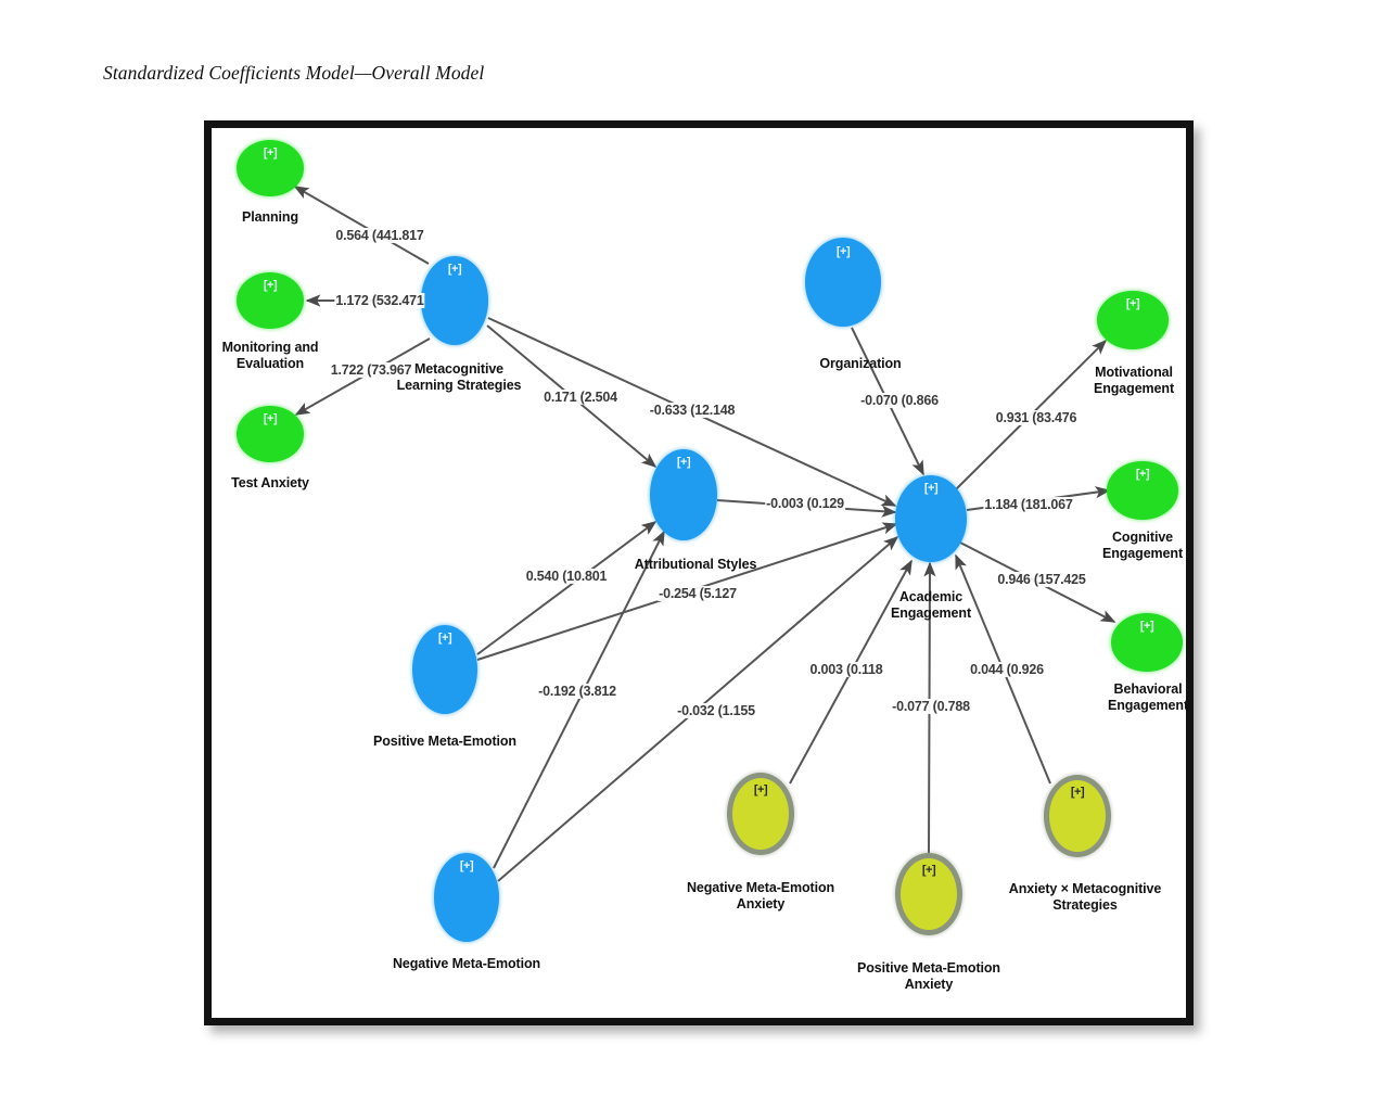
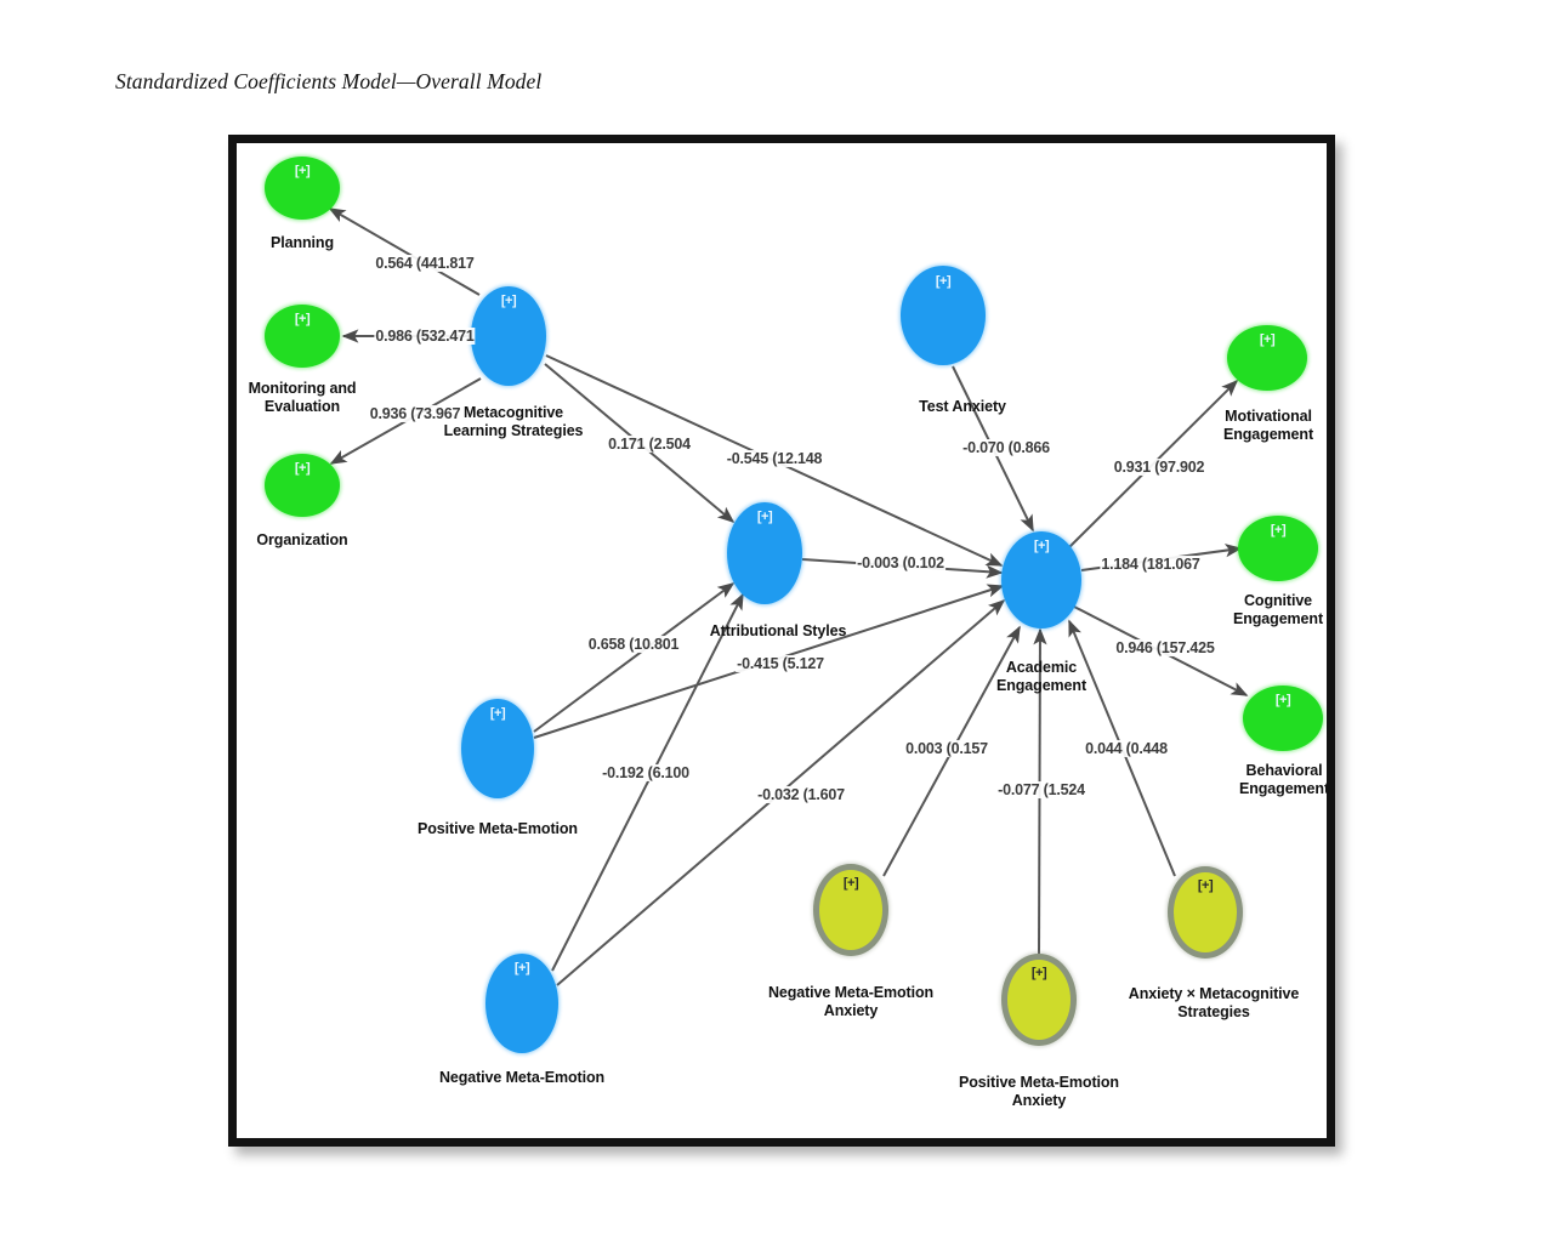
  Standardized Coefficients Model—Overall Model
  [+]
  [+]
  [+]
  [+]
  [+]
  [+]
  [+]
  [+]
  [+]
  [+]
  [+]
  [+]
  [+]
  [+]
  [+]
  Planning
  Monitoring and
  Evaluation
- Test Anxiety
+ Organization
  Metacognitive
  Learning Strategies
  Attributional Styles
- Organization
+ Test Anxiety
  Academic
  Engagement
  Positive Meta-Emotion
  Negative Meta-Emotion
  Motivational
  Engagement
  Cognitive
  Engagement
  Behavioral
  Engagement
  Negative Meta-Emotion
  Anxiety
  Positive Meta-Emotion
  Anxiety
  Anxiety × Metacognitive
  Strategies
  0.564 (441.817
- 1.172 (532.471
+ 0.986 (532.471
- 1.722 (73.967
+ 0.936 (73.967
  0.171 (2.504
- -0.633 (12.148
+ -0.545 (12.148
  -0.070 (0.866
- -0.003 (0.129
+ -0.003 (0.102
- 0.540 (10.801
+ 0.658 (10.801
- -0.254 (5.127
+ -0.415 (5.127
- -0.192 (3.812
+ -0.192 (6.100
- -0.032 (1.155
+ -0.032 (1.607
- 0.003 (0.118
+ 0.003 (0.157
- -0.077 (0.788
+ -0.077 (1.524
- 0.044 (0.926
+ 0.044 (0.448
- 0.931 (83.476
+ 0.931 (97.902
  1.184 (181.067
  0.946 (157.425
